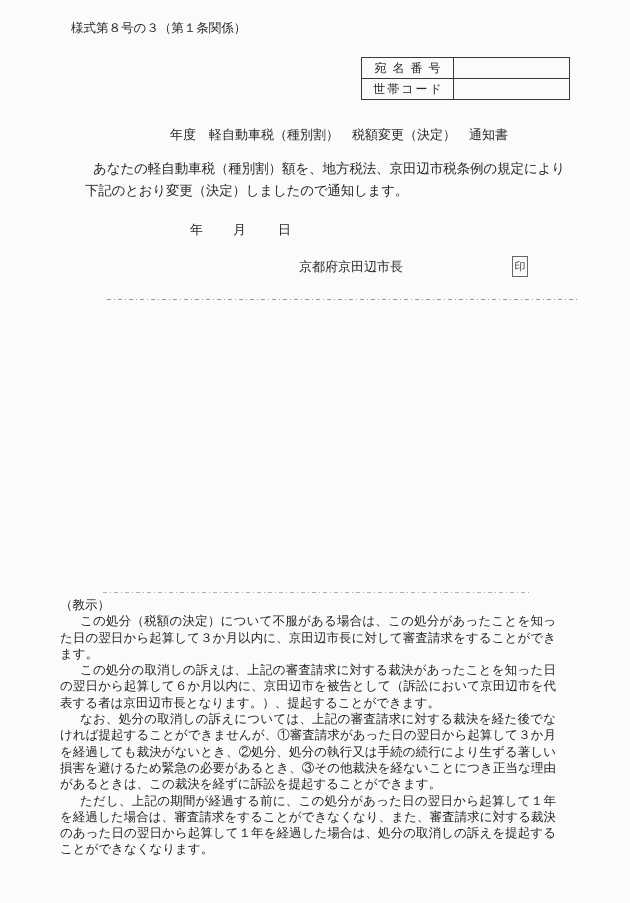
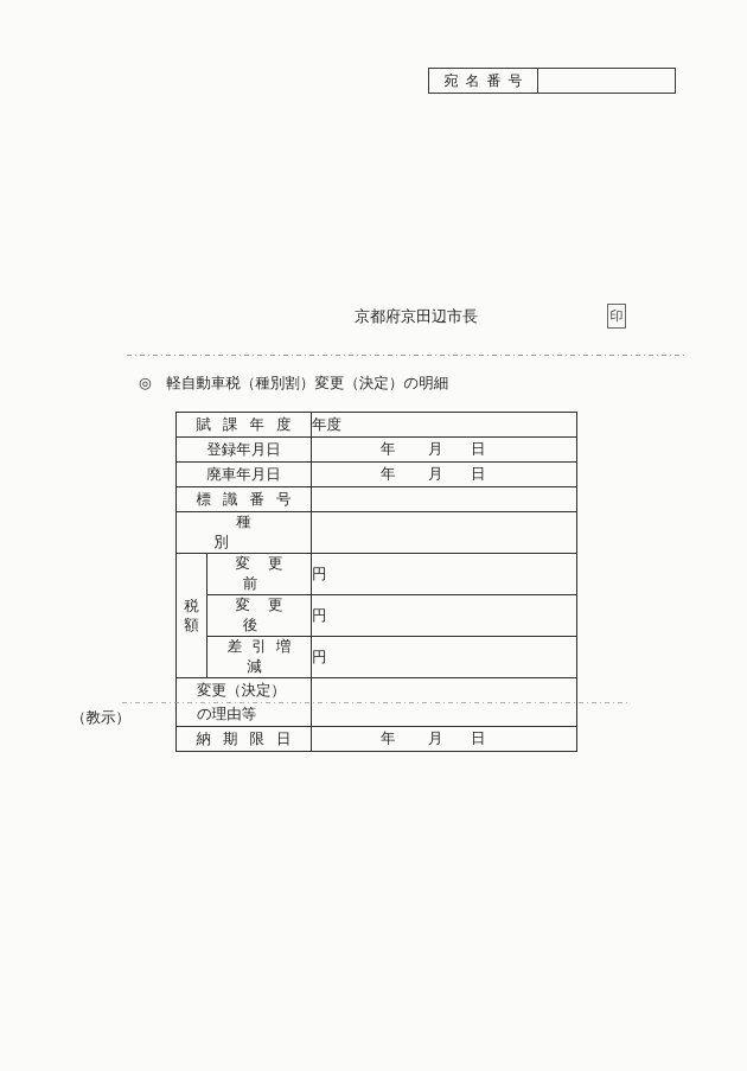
- 様式第８号の３（第１条関係）
  宛名番号
- 世帯コード
- 年度 軽自動車税（種別割） 税額変更（決定） 通知書
- あなたの軽自動車税（種別割）額を、地方税法、京田辺市税条例の規定により下記のとおり変更（決定）しましたので通知します。
- 年
- 月
- 日
  京都府京田辺市長
  印
+ ◎ 軽自動車税（種別割）変更（決定）の明細
+ 賦課年度	年度
+ 登録年月日	年 月 日
+ 廃車年月日	年 月 日
+ 標識番号
+ 種別
+ 税額	変更前	円
+ 変更後	円
+ 差引増減	円
+ 変更（決定）の理由等
+ 納期限日	年 月 日
  （教示）
- この処分（税額の決定）について不服がある場合は、この処分があったことを知った日の翌日から起算して３か月以内に、京田辺市長に対して審査請求をすることができます。
- この処分の取消しの訴えは、上記の審査請求に対する裁決があったことを知った日の翌日から起算して６か月以内に、京田辺市を被告として（訴訟において京田辺市を代表する者は京田辺市長となります。）、提起することができます。
- なお、処分の取消しの訴えについては、上記の審査請求に対する裁決を経た後でなければ提起することができませんが、①審査請求があった日の翌日から起算して３か月を経過しても裁決がないとき、②処分、処分の執行又は手続の続行により生ずる著しい損害を避けるため緊急の必要があるとき、③その他裁決を経ないことにつき正当な理由があるときは、この裁決を経ずに訴訟を提起することができます。
- ただし、上記の期間が経過する前に、この処分があった日の翌日から起算して１年を経過した場合は、審査請求をすることができなくなり、また、審査請求に対する裁決のあった日の翌日から起算して１年を経過した場合は、処分の取消しの訴えを提起することができなくなります。
